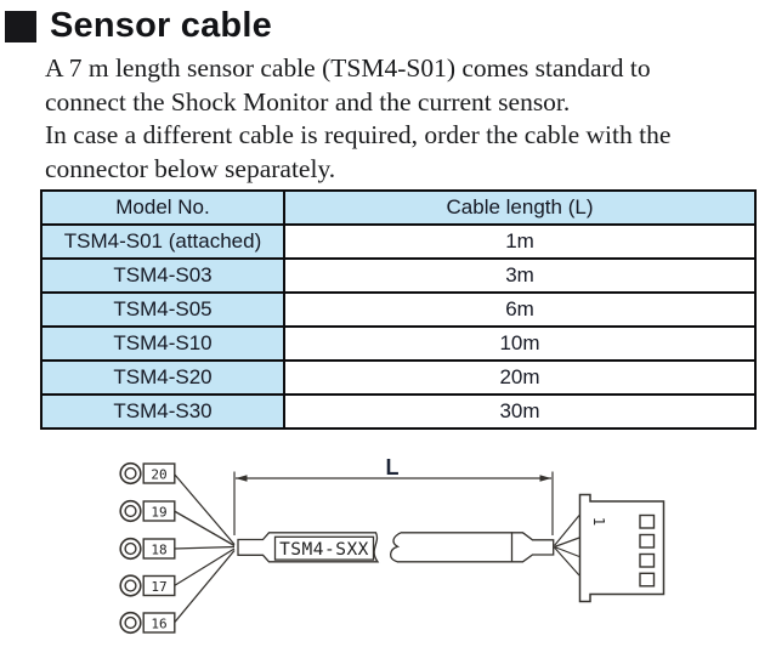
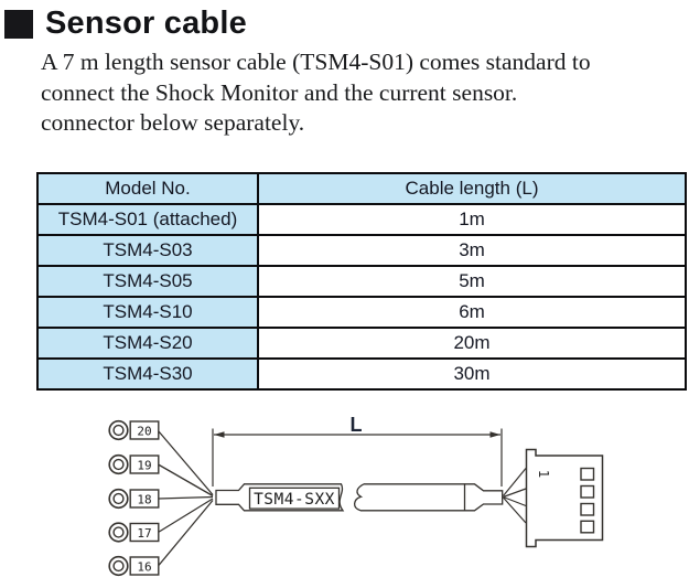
  Sensor cable
  A 7 m length sensor cable (TSM4-S01) comes standard to
  connect the Shock Monitor and the current sensor.
- In case a different cable is required, order the cable with the
  connector below separately.
  Model No.	Cable length (L)
  TSM4-S01 (attached)	1m
  TSM4-S03	3m
- TSM4-S05	6m
+ TSM4-S05	5m
- TSM4-S10	10m
+ TSM4-S10	6m
  TSM4-S20	20m
  TSM4-S30	30m
  20
  19
  18
  17
  16
  L
  TSM4-SXX
